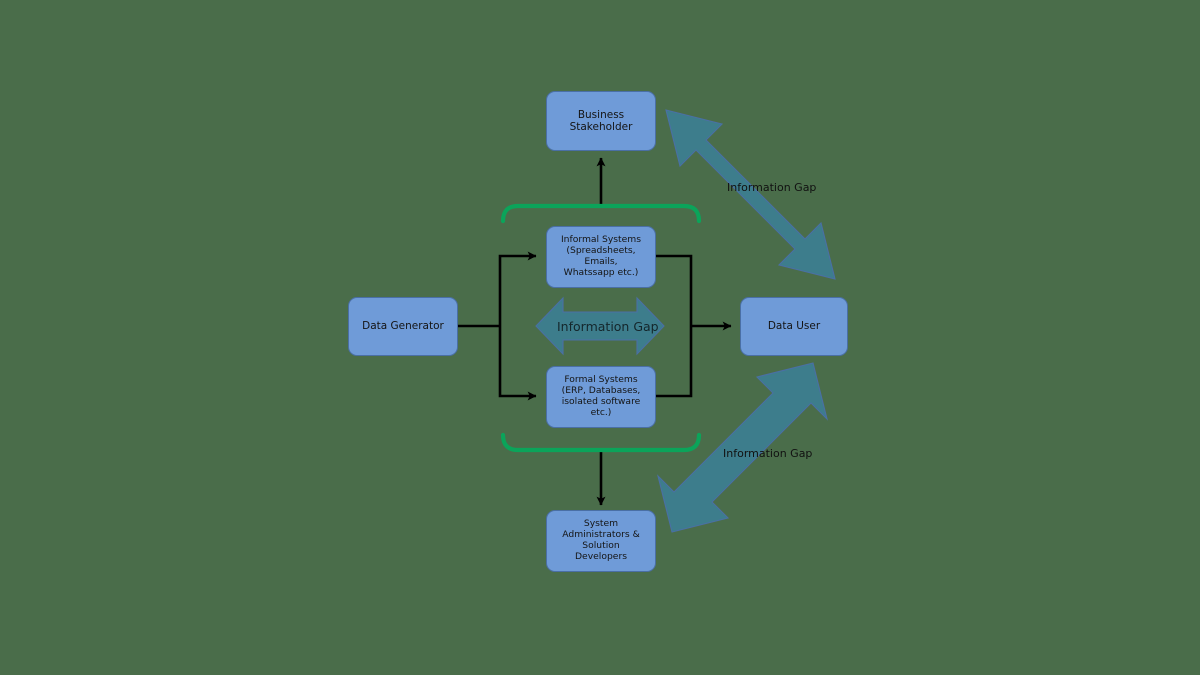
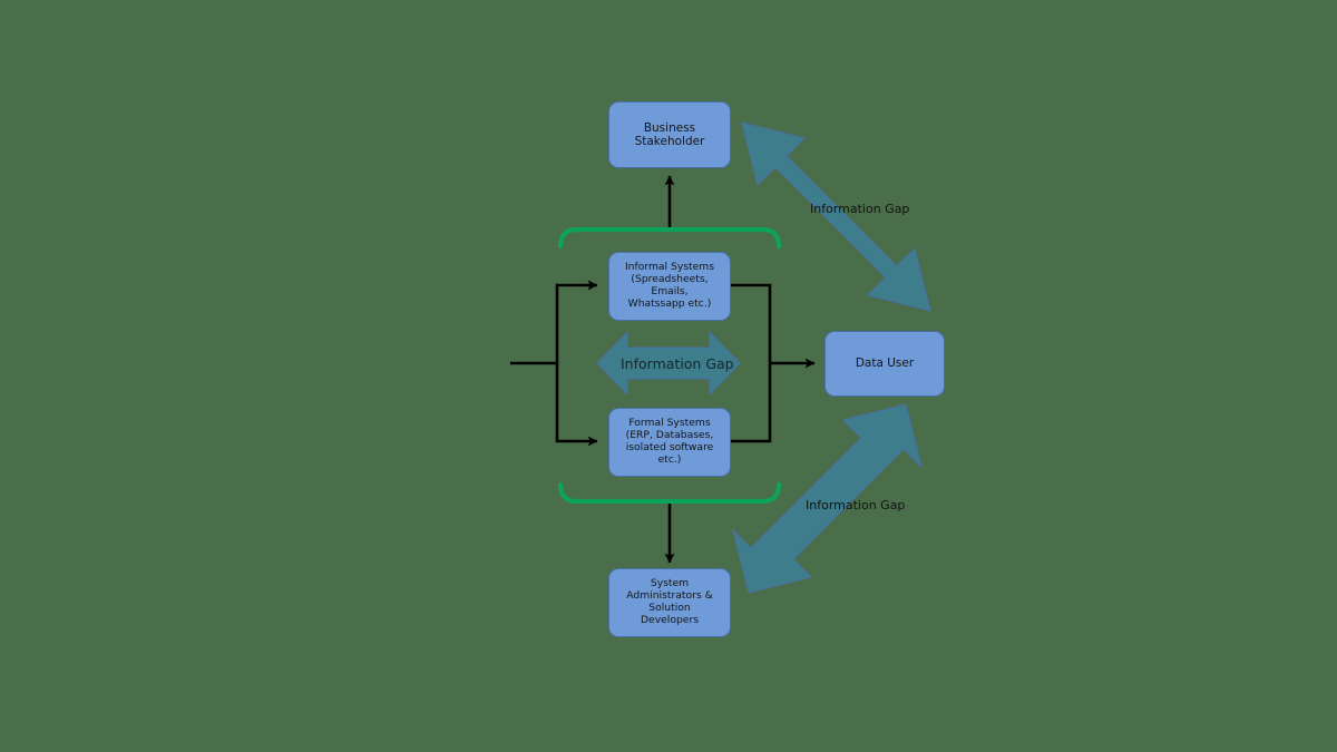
  Business
  Stakeholder
  Informal Systems
  (Spreadsheets,
  Emails,
  Whatssapp etc.)
  Formal Systems
  (ERP, Databases,
  isolated software
  etc.)
  System
  Administrators &
  Solution
  Developers
- Data Generator
  Data User
  Information Gap
  Information Gap
  Information Gap
